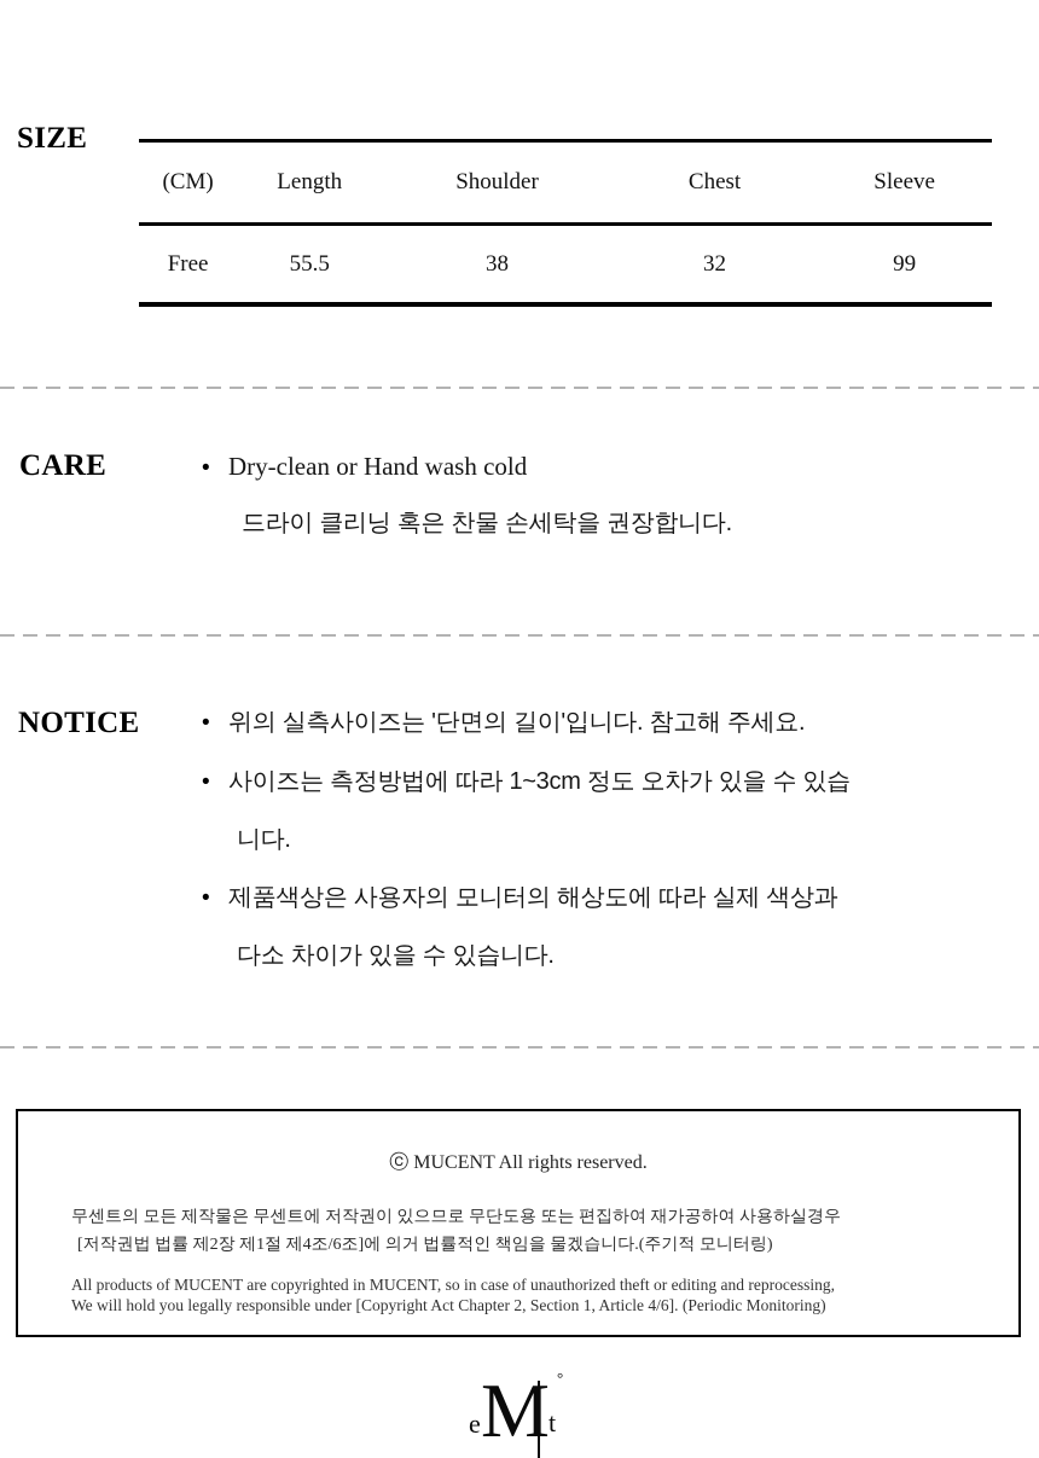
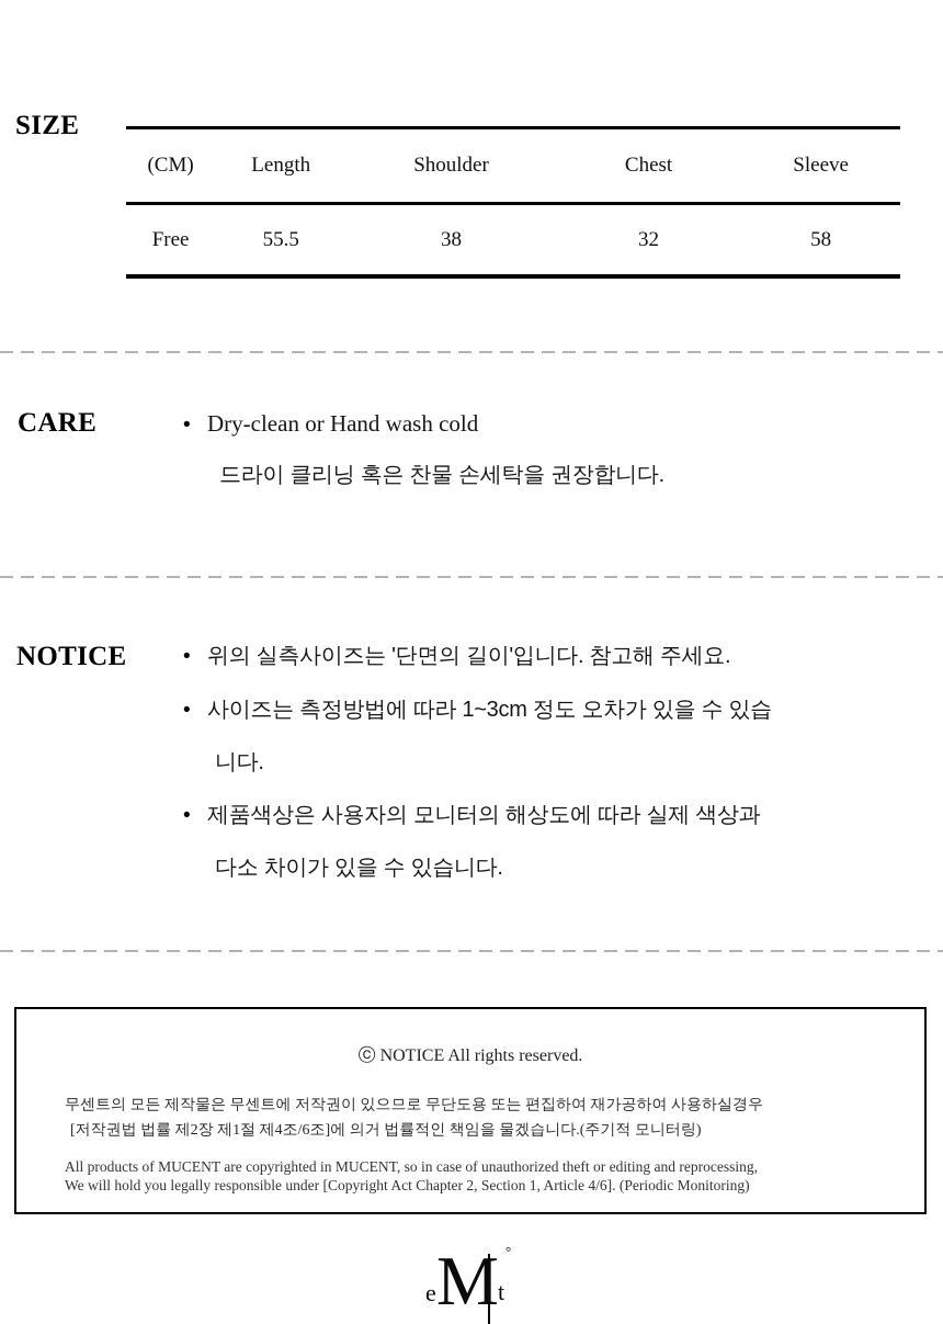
  SIZE
  (CM)	Length	Shoulder	Chest	Sleeve
- Free	55.5	38	32	99
+ Free	55.5	38	32	58
  CARE
  • Dry-clean or Hand wash cold
  드라이 클리닝 혹은 찬물 손세탁을 권장합니다.
  NOTICE
  • 위의 실측사이즈는 '단면의 길이'입니다. 참고해 주세요.
  • 사이즈는 측정방법에 따라 1~3cm 정도 오차가 있을 수 있습
  니다.
  • 제품색상은 사용자의 모니터의 해상도에 따라 실제 색상과
  다소 차이가 있을 수 있습니다.
- ⓒ MUCENT All rights reserved.
+ ⓒ NOTICE All rights reserved.
  무센트의 모든 제작물은 무센트에 저작권이 있으므로 무단도용 또는 편집하여 재가공하여 사용하실경우
  [저작권법 법률 제2장 제1절 제4조/6조]에 의거 법률적인 책임을 물겠습니다.(주기적 모니터링)
  All products of MUCENT are copyrighted in MUCENT, so in case of unauthorized theft or editing and reprocessing,
  We will hold you legally responsible under [Copyright Act Chapter 2, Section 1, Article 4/6]. (Periodic Monitoring)
  e
  M
  t
  °
